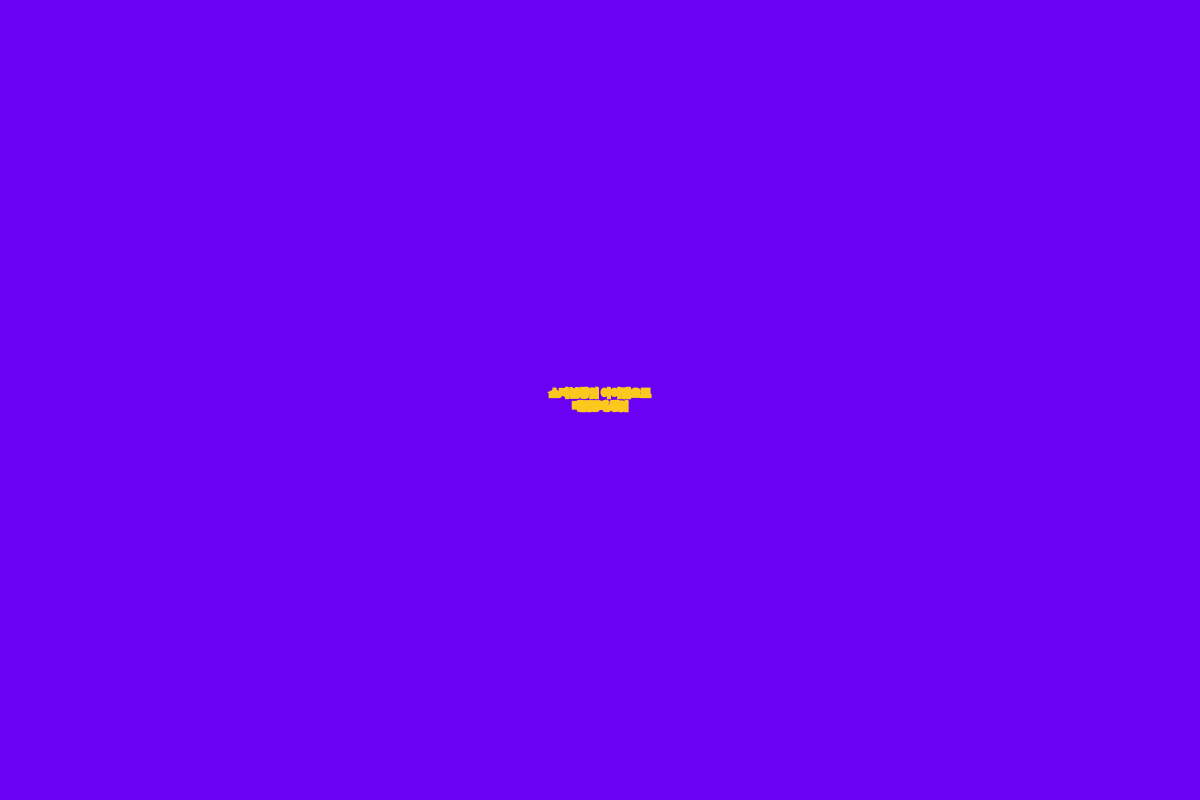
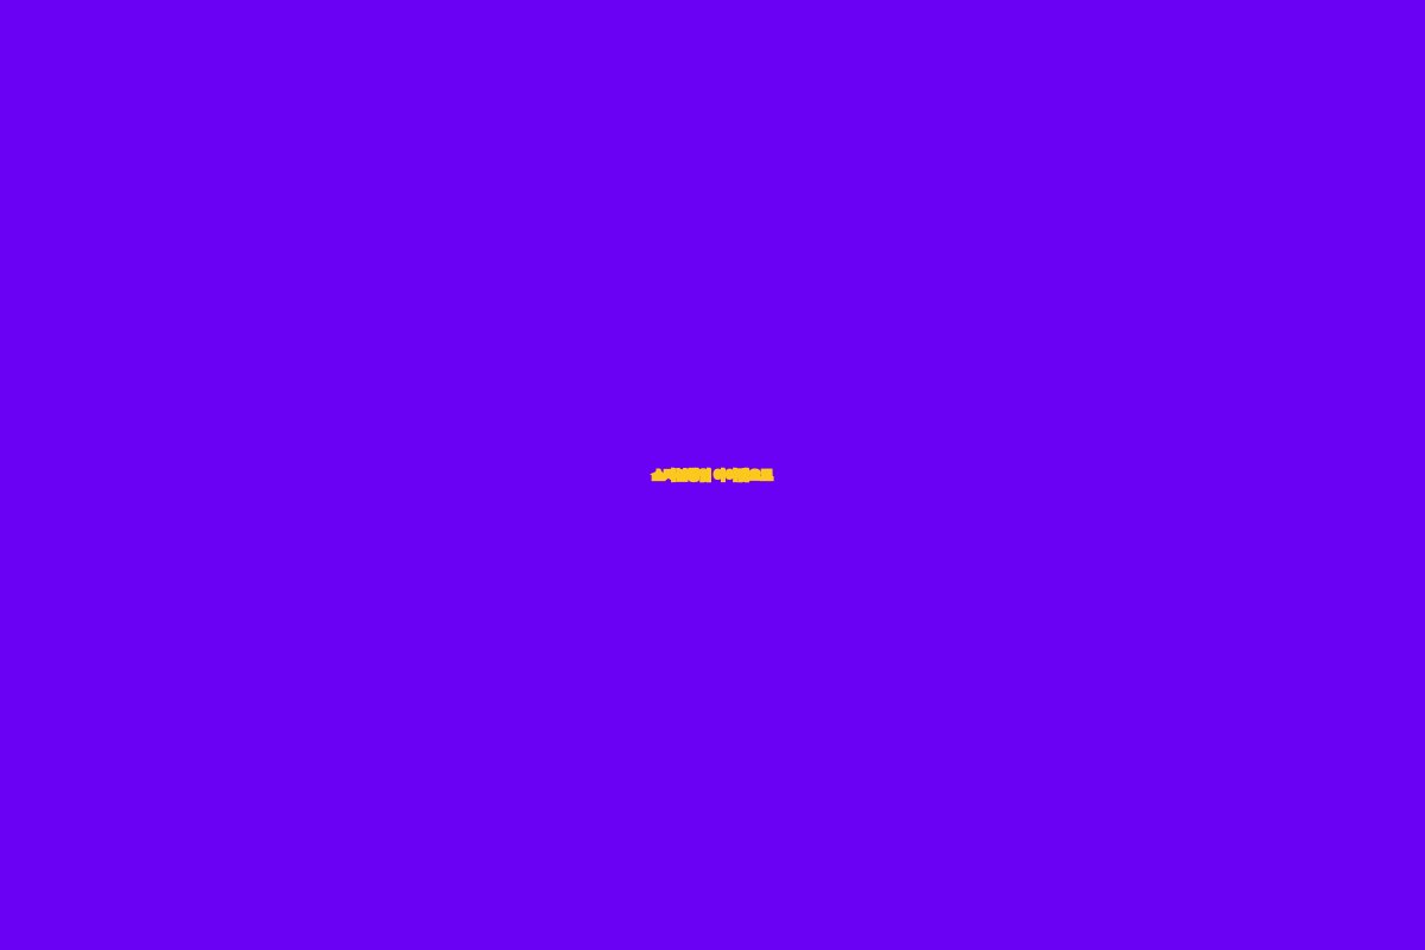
  소자본창업 아이템으로
- 매듭공예, 창업
